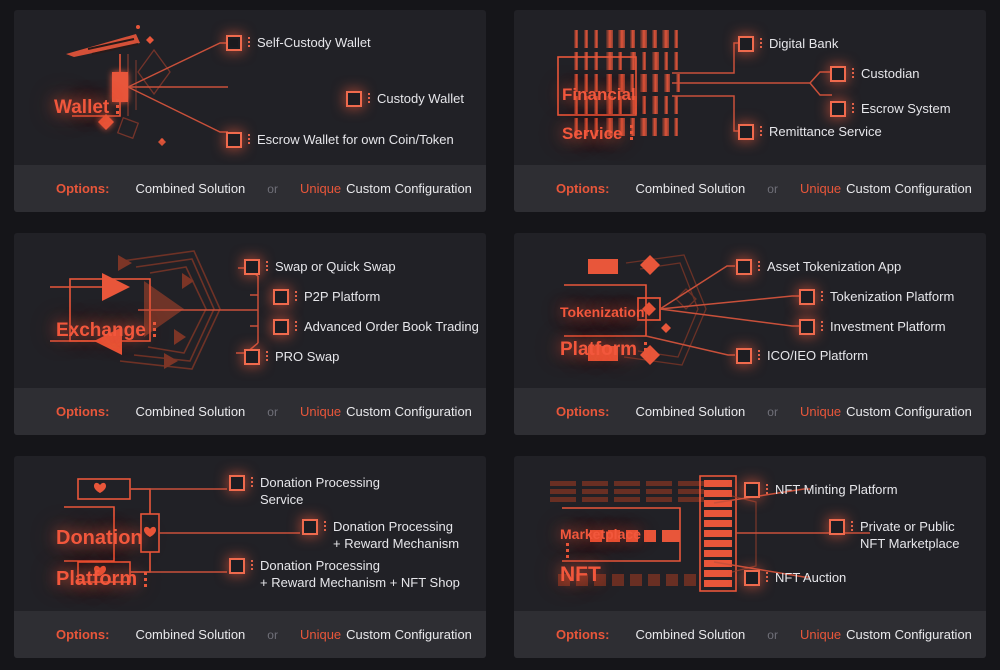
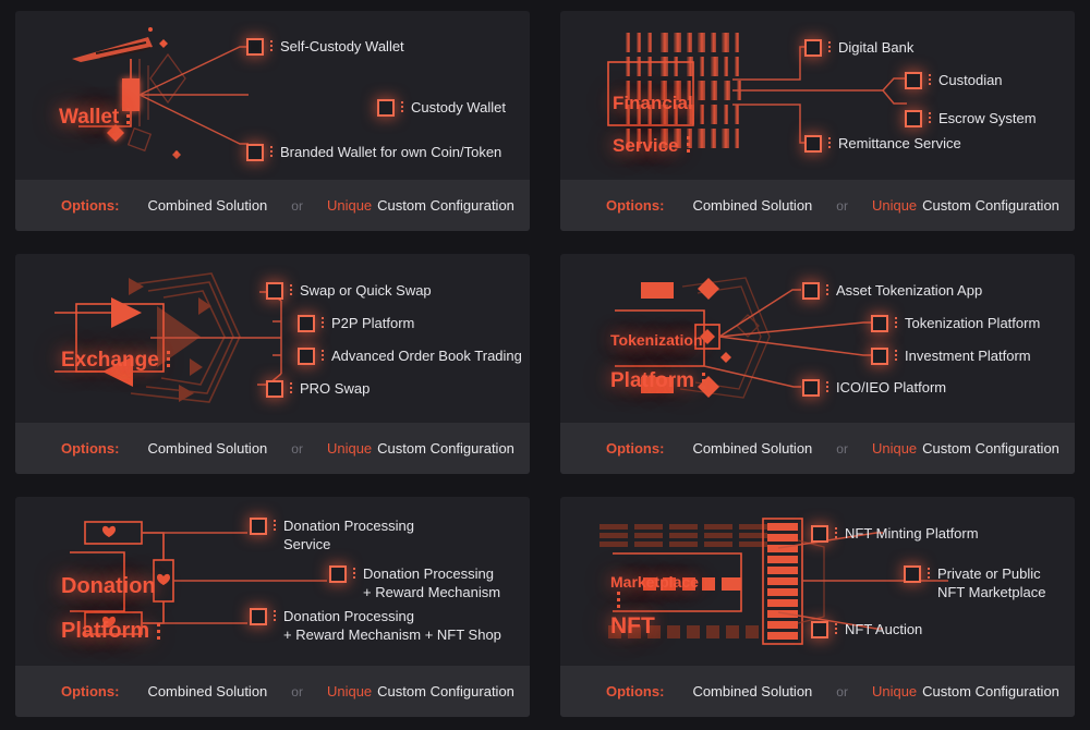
  Wallet
  Self-Custody Wallet
  Custody Wallet
- Escrow Wallet for own Coin/Token
+ Branded Wallet for own Coin/Token
  Options:
  Combined Solution
  or
  Unique
  Custom Configuration
  Financial
  Service
  Digital Bank
  Custodian
  Escrow System
  Remittance Service
  Options:
  Combined Solution
  or
  Unique
  Custom Configuration
  Exchange
  Swap or Quick Swap
  P2P Platform
  Advanced Order Book Trading
  PRO Swap
  Options:
  Combined Solution
  or
  Unique
  Custom Configuration
  Tokenization
  Platform
  Asset Tokenization App
  Tokenization Platform
  Investment Platform
  ICO/IEO Platform
  Options:
  Combined Solution
  or
  Unique
  Custom Configuration
  Donation
  Platform
  Donation Processing
  Service
  Donation Processing
  + Reward Mechanism
  Donation Processing
  + Reward Mechanism + NFT Shop
  Options:
  Combined Solution
  or
  Unique
  Custom Configuration
  Marketplace
  NFT
  NFT Minting Platform
  Private or Public
  NFT Marketplace
  NFT Auction
  Options:
  Combined Solution
  or
  Unique
  Custom Configuration
